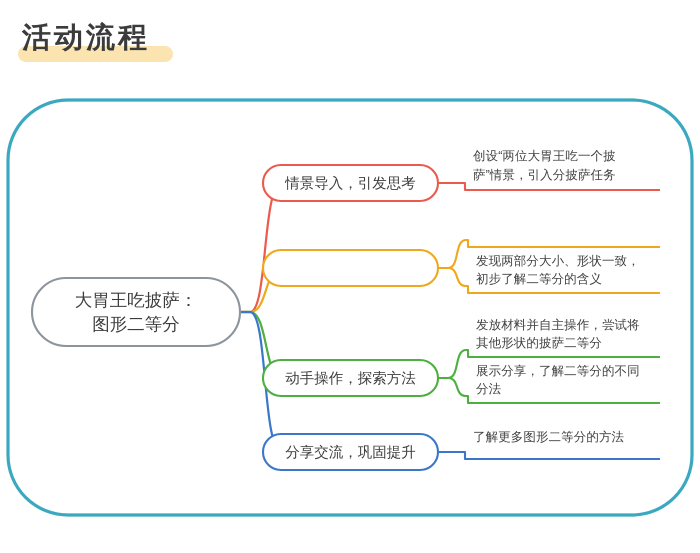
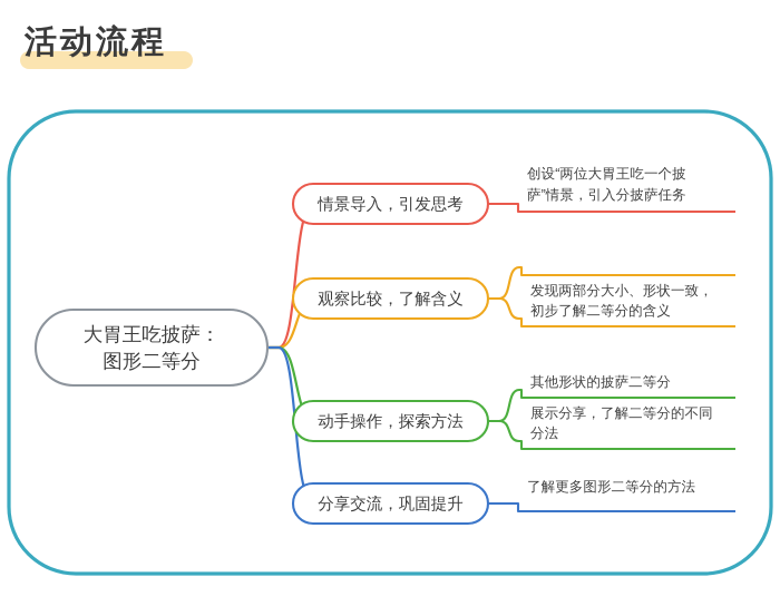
  活动流程
  大胃王吃披萨：
  图形二等分
  情景导入，引发思考
  创设“两位大胃王吃一个披
  萨”情景，引入分披萨任务
+ 观察比较，了解含义
  发现两部分大小、形状一致，
  初步了解二等分的含义
  动手操作，探索方法
- 发放材料并自主操作，尝试将
  其他形状的披萨二等分
  展示分享，了解二等分的不同
  分法
  分享交流，巩固提升
  了解更多图形二等分的方法
